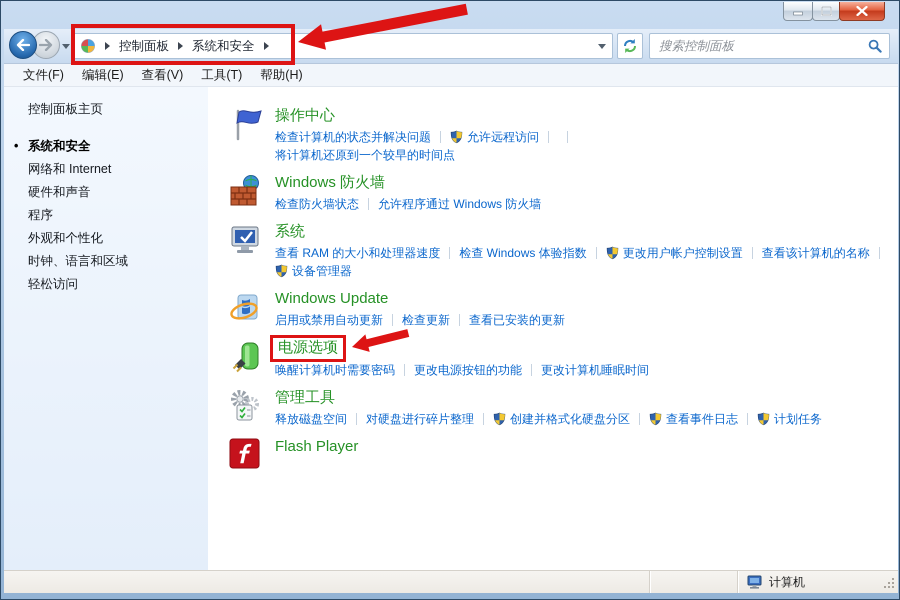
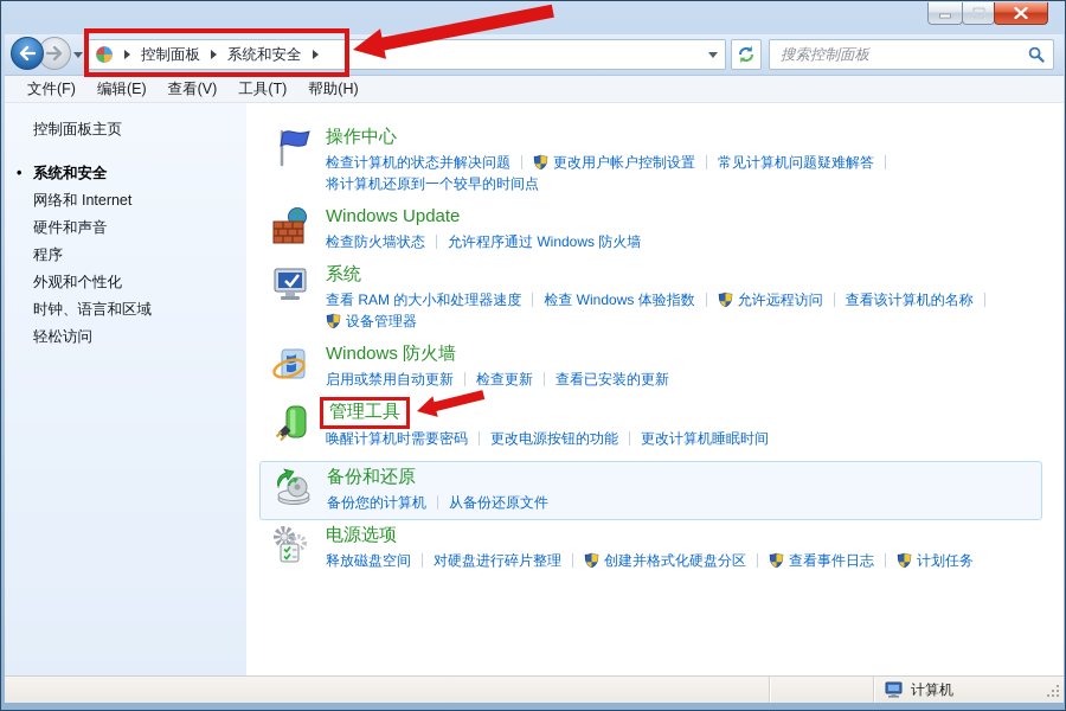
  控制面板
  系统和安全
  搜索控制面板
  文件(F)
  编辑(E)
  查看(V)
  工具(T)
  帮助(H)
  控制面板主页
  •
  系统和安全
  网络和 Internet
  硬件和声音
  程序
  外观和个性化
  时钟、语言和区域
  轻松访问
  操作中心
  检查计算机的状态并解决问题
- 允许远程访问
+ 更改用户帐户控制设置
+ 常见计算机问题疑难解答
  将计算机还原到一个较早的时间点
- Windows 防火墙
+ Windows Update
  检查防火墙状态
  允许程序通过 Windows 防火墙
  系统
  查看 RAM 的大小和处理器速度
  检查 Windows 体验指数
- 更改用户帐户控制设置
+ 允许远程访问
  查看该计算机的名称
  设备管理器
- Windows Update
+ Windows 防火墙
  启用或禁用自动更新
  检查更新
  查看已安装的更新
- 电源选项
+ 管理工具
  唤醒计算机时需要密码
  更改电源按钮的功能
  更改计算机睡眠时间
+ 备份和还原
+ 备份您的计算机
+ 从备份还原文件
- 管理工具
+ 电源选项
  释放磁盘空间
  对硬盘进行碎片整理
  创建并格式化硬盘分区
  查看事件日志
  计划任务
- Flash Player
  计算机
